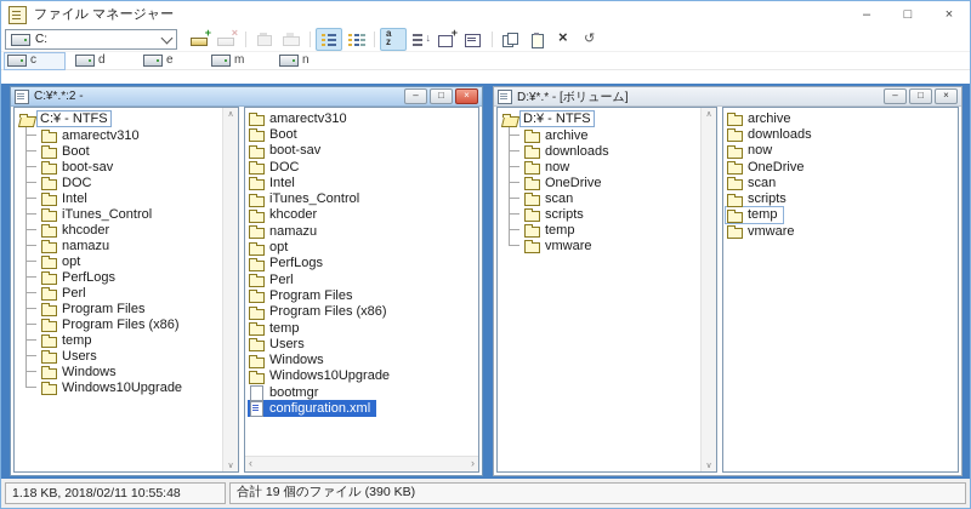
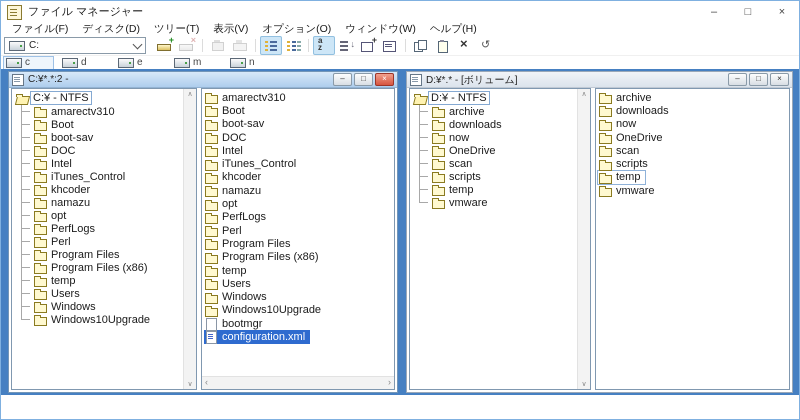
  ファイル マネージャー
  –
  □
  ×
+ ファイル(F)
+ ディスク(D)
+ ツリー(T)
+ 表示(V)
+ オプション(O)
+ ウィンドウ(W)
+ ヘルプ(H)
  C:
  c
  d
  e
  m
  n
  C:¥*.*:2 -
  –
  □
  ×
  C:¥ - NTFS
  amarectv310
  Boot
  boot-sav
  DOC
  Intel
  iTunes_Control
  khcoder
  namazu
  opt
  PerfLogs
  Perl
  Program Files
  Program Files (x86)
  temp
  Users
  Windows
  Windows10Upgrade
  amarectv310
  Boot
  boot-sav
  DOC
  Intel
  iTunes_Control
  khcoder
  namazu
  opt
  PerfLogs
  Perl
  Program Files
  Program Files (x86)
  temp
  Users
  Windows
  Windows10Upgrade
  bootmgr
  configuration.xml
  ‹
  ›
  D:¥*.* - [ボリューム]
  –
  □
  ×
  D:¥ - NTFS
  archive
  downloads
  now
  OneDrive
  scan
  scripts
  temp
  vmware
  archive
  downloads
  now
  OneDrive
  scan
  scripts
  temp
  vmware
- 1.18 KB, 2018/02/11 10:55:48
- 合計 19 個のファイル (390 KB)
